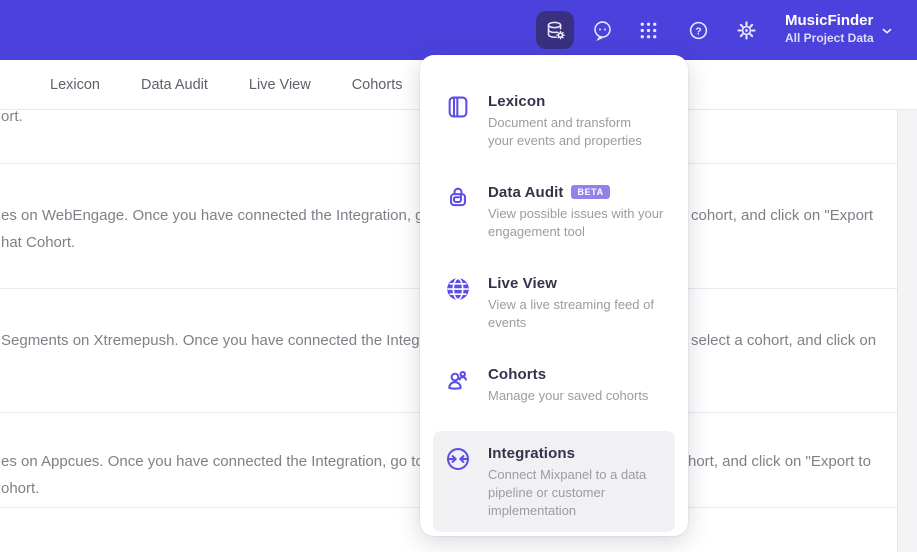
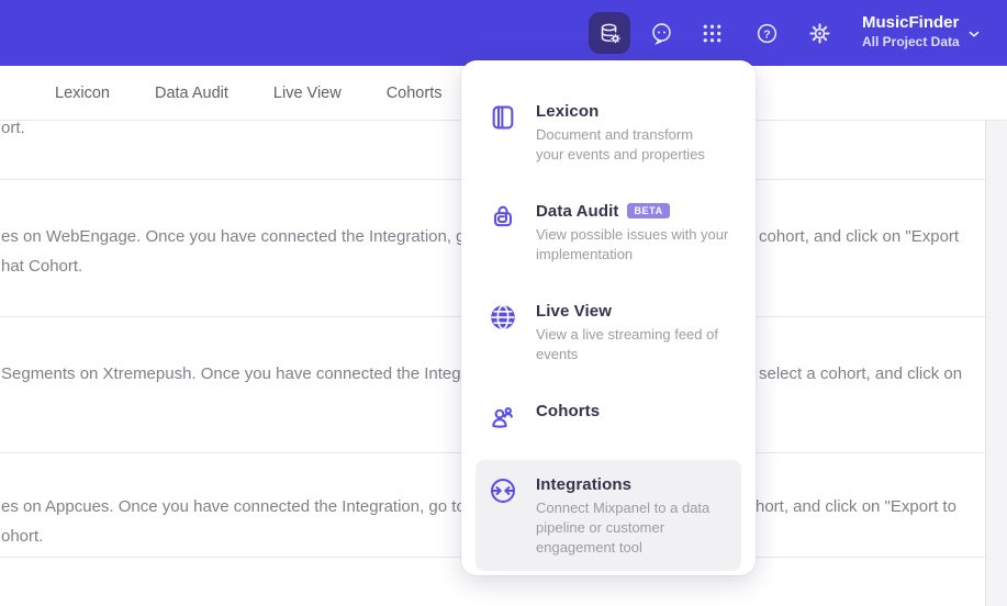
  ?
  MusicFinder
  All Project Data
  Lexicon
  Data Audit
  Live View
  Cohorts
  ort.
  es on WebEngage. Once you have connected the Integration,
  cohort, and click on "Export
  hat Cohort.
  Segments on Xtremepush. Once you have connected the Integ
  select a cohort, and click on
  es on Appcues. Once you have connected the Integration, go t
  hort, and click on "Export to
  ohort.
  Lexicon
  Document and transform
  your events and properties
  Data Audit
  BETA
  View possible issues with your
- engagement tool
+ implementation
  Live View
  View a live streaming feed of
  events
  Cohorts
- Manage your saved cohorts
  Integrations
  Connect Mixpanel to a data
  pipeline or customer
- implementation
+ engagement tool
